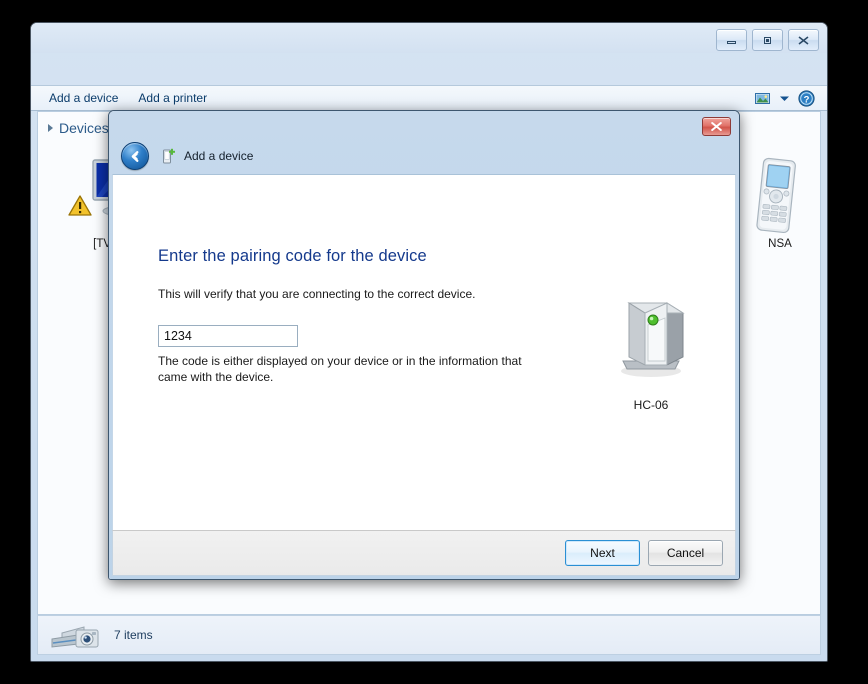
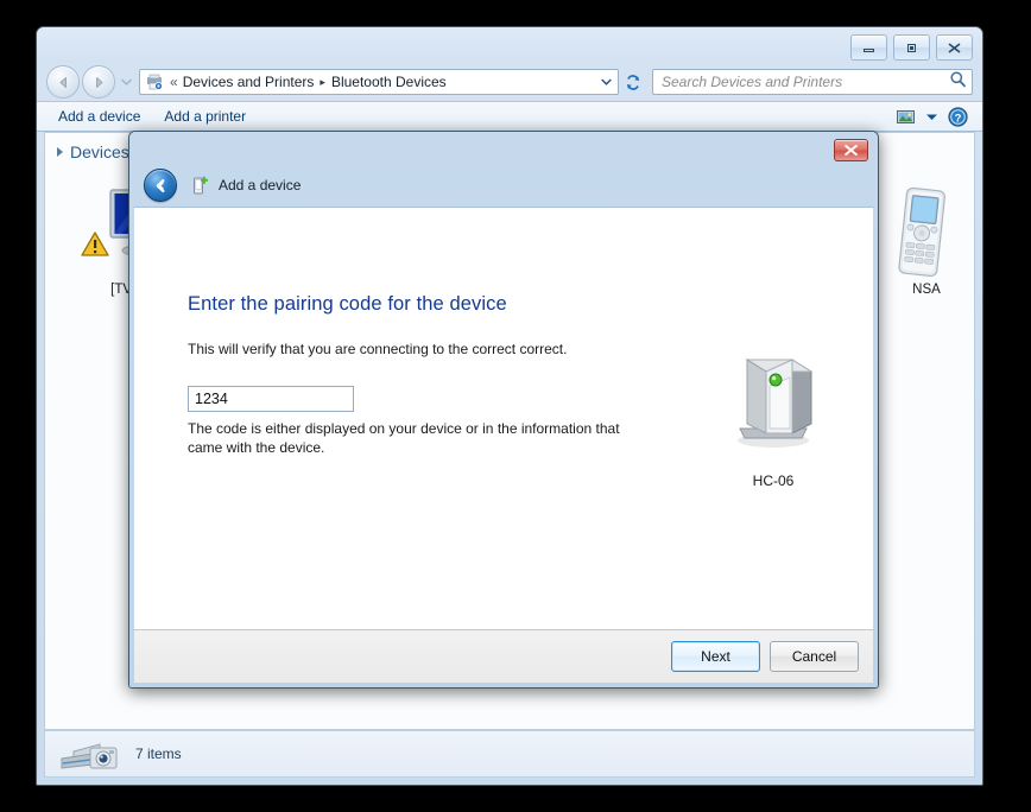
+ «
+ Devices and Printers
+ ▸
+ Bluetooth Devices
+ Search Devices and Printers
  Add a device
  Add a printer
  ?
  Devices
  NSA
  7 items
  Add a device
  Enter the pairing code for the device
- This will verify that you are connecting to the correct device.
+ This will verify that you are connecting to the correct correct.
  1234
  The code is either displayed on your device or in the information that came with the device.
  HC-06
  Next
  Cancel
